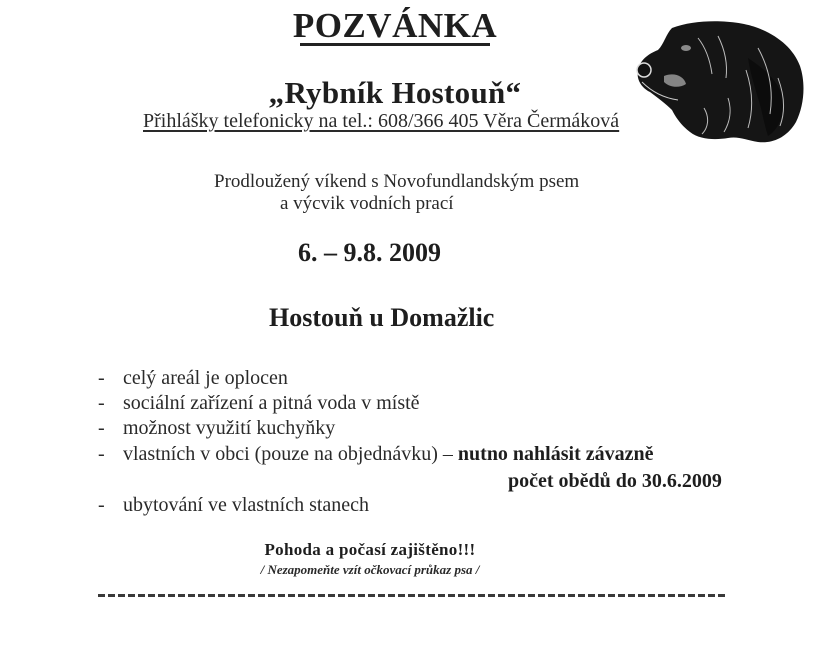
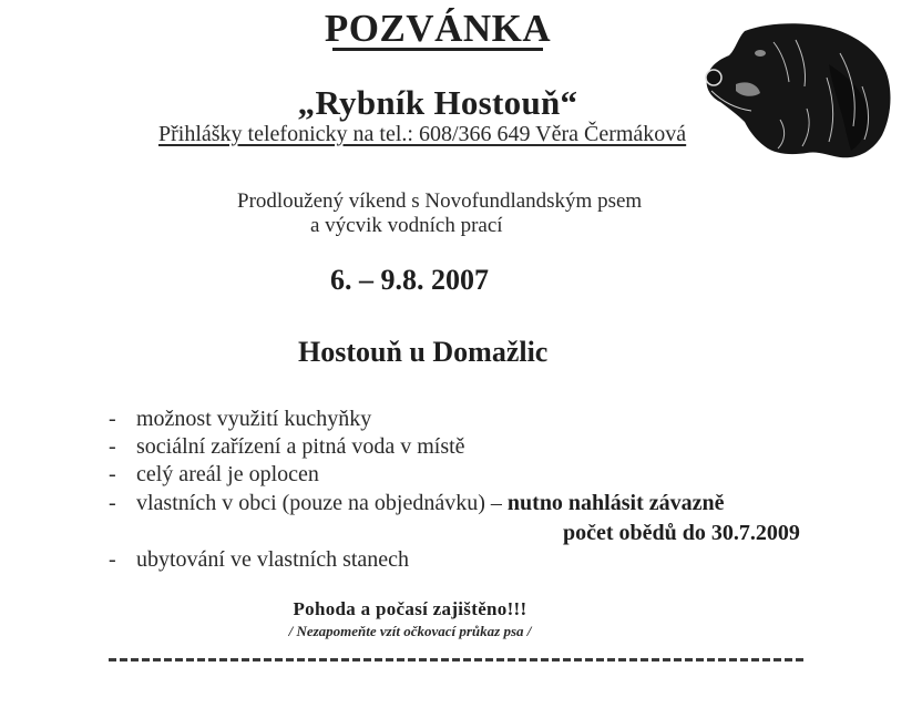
  POZVÁNKA
  „Rybník Hostouň“
- Přihlášky telefonicky na tel.: 608/366 405 Věra Čermáková
+ Přihlášky telefonicky na tel.: 608/366 649 Věra Čermáková
  Prodloužený víkend s Novofundlandským psem
  a výcvik vodních prací
- 6. – 9.8. 2009
+ 6. – 9.8. 2007
  Hostouň u Domažlic
  -
- celý areál je oplocen
+ možnost využití kuchyňky
  -
  sociální zařízení a pitná voda v místě
  -
- možnost využití kuchyňky
+ celý areál je oplocen
  -
  vlastních v obci (pouze na objednávku) – nutno nahlásit závazně
- počet obědů do 30.6.2009
+ počet obědů do 30.7.2009
  -
  ubytování ve vlastních stanech
  Pohoda a počasí zajištěno!!!
  / Nezapomeňte vzít očkovací průkaz psa /
